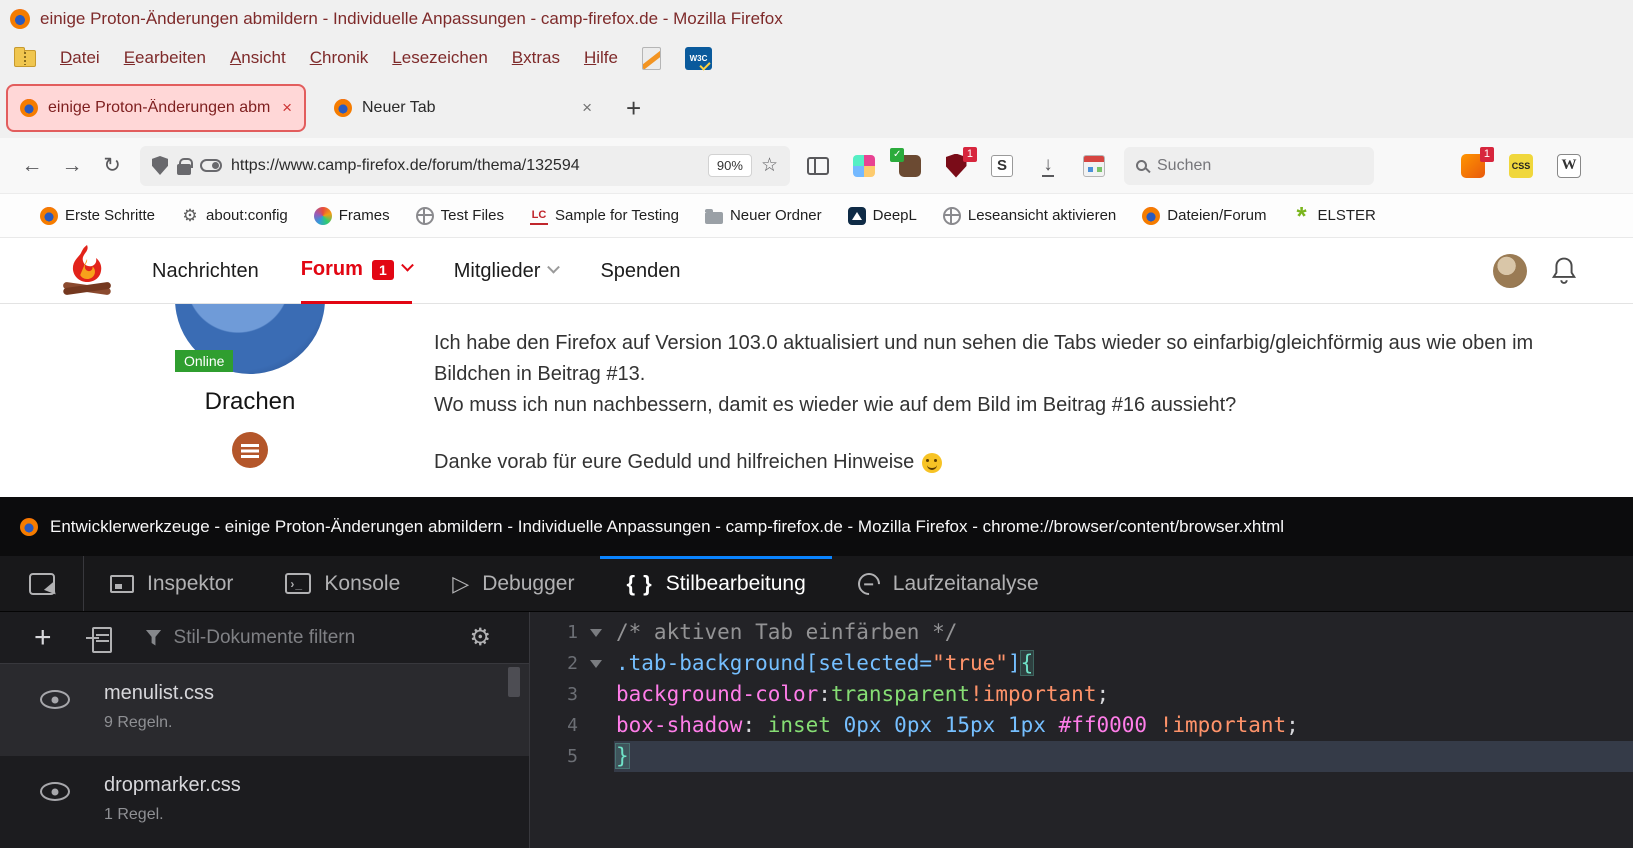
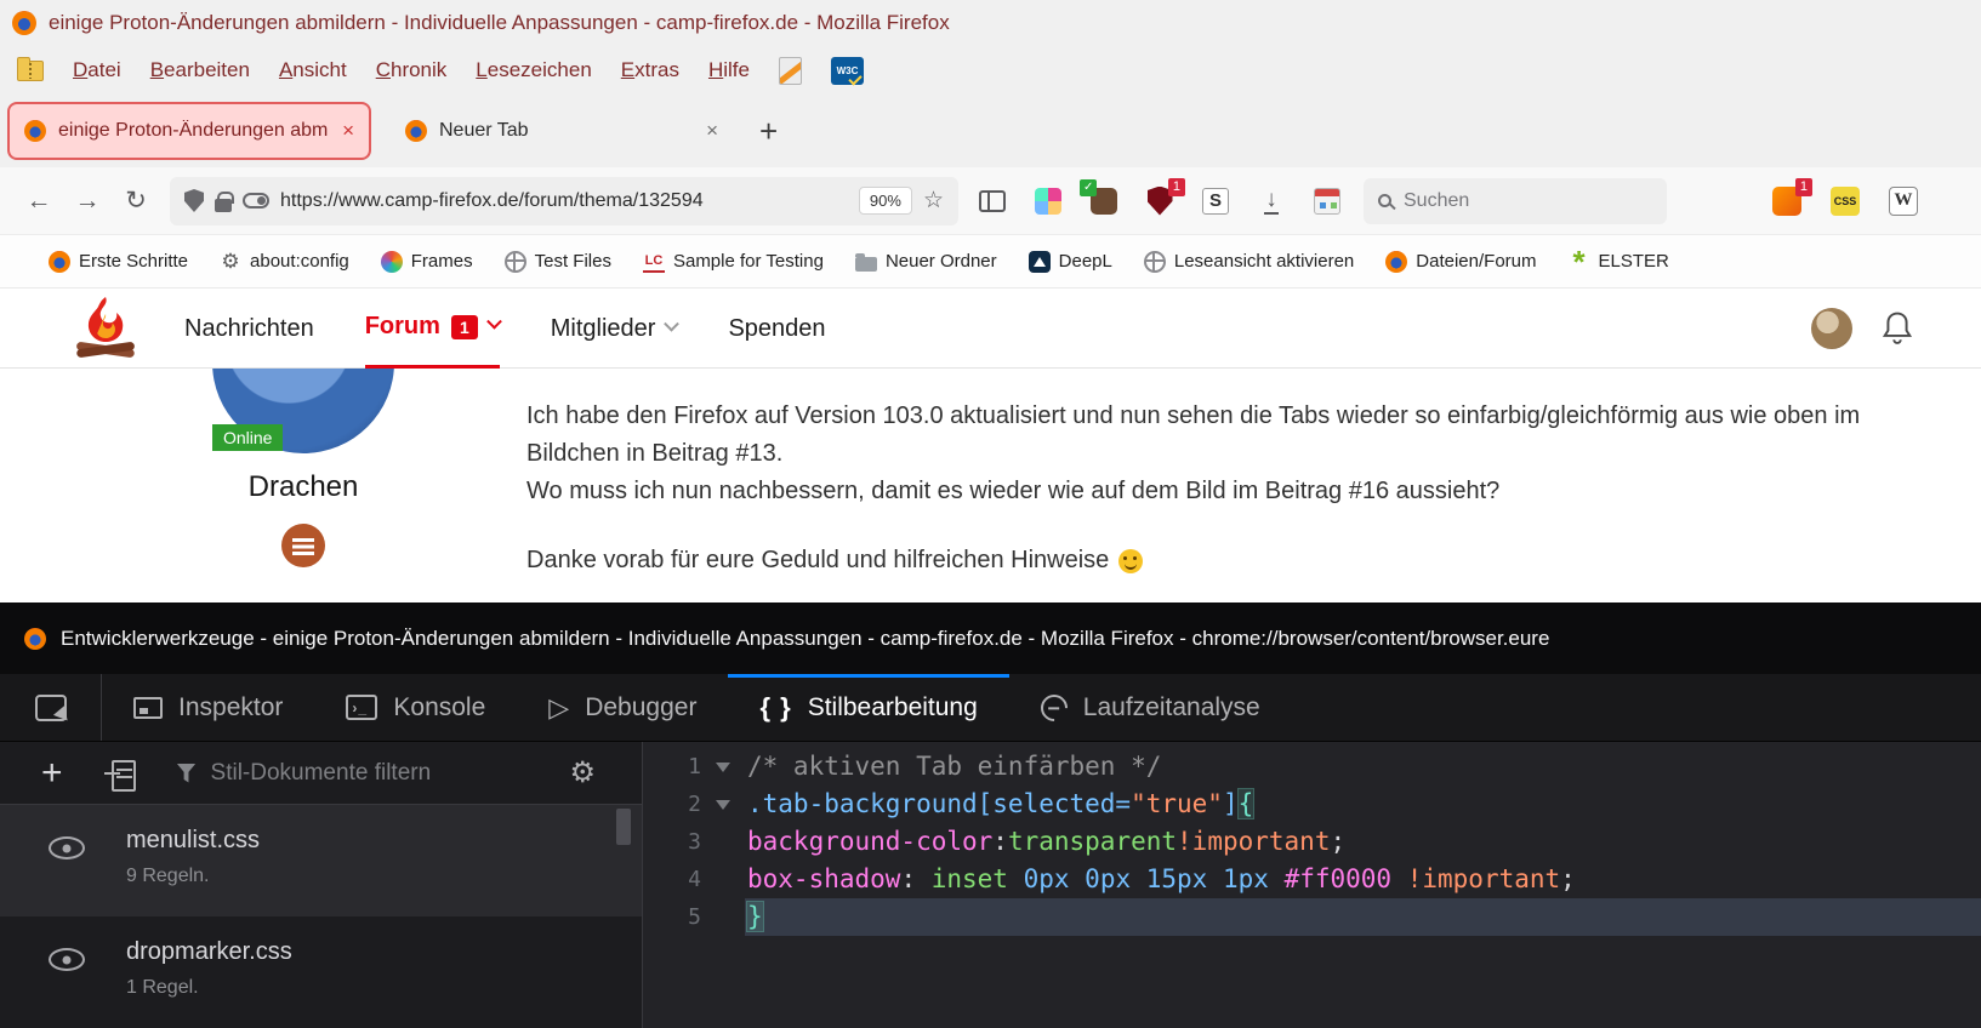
  einige Proton-Änderungen abmildern - Individuelle Anpassungen - camp-firefox.de - Mozilla Firefox
  Datei
- Eearbeiten
+ Bearbeiten
  Ansicht
  Chronik
  Lesezeichen
- Bxtras
+ Extras
  Hilfe
  W3C
  einige Proton-Änderungen abm
  ×
  Neuer Tab
  ×
  +
  ←
  →
  ↻
  https://www.camp-firefox.de/forum/thema/132594
  90%
  ☆
  ✓
  1
  S
  ↓
  Suchen
  1
  CSS
  W
  Erste Schritte
  ⚙
  about:config
  Frames
  Test Files
  LC
  Sample for Testing
  Neuer Ordner
  DeepL
  Leseansicht aktivieren
  Dateien/Forum
  *
  ELSTER
  Nachrichten
  Forum
  1
  Mitglieder
  Spenden
  Online
  Drachen
  Ich habe den Firefox auf Version 103.0 aktualisiert und nun sehen die Tabs wieder so einfarbig/gleichförmig aus wie oben im
  Bildchen in Beitrag #13.
  Wo muss ich nun nachbessern, damit es wieder wie auf dem Bild im Beitrag #16 aussieht?
  Danke vorab für eure Geduld und hilfreichen Hinweise
- Entwicklerwerkzeuge - einige Proton-Änderungen abmildern - Individuelle Anpassungen - camp-firefox.de - Mozilla Firefox - chrome://browser/content/browser.xhtml
+ Entwicklerwerkzeuge - einige Proton-Änderungen abmildern - Individuelle Anpassungen - camp-firefox.de - Mozilla Firefox - chrome://browser/content/browser.eure
  Inspektor
  ›_
  Konsole
  ▷
  Debugger
  { }
  Stilbearbeitung
  Laufzeitanalyse
  +
  Stil-Dokumente filtern
  ⚙
  menulist.css
  9 Regeln.
  dropmarker.css
  1 Regel.
  1
  /* aktiven Tab einfärben */
  2
  .tab-background[selected="true"]{
  3
  background-color:transparent!important;
  4
  box-shadow: inset 0px 0px 15px 1px #ff0000 !important;
  5
  }
